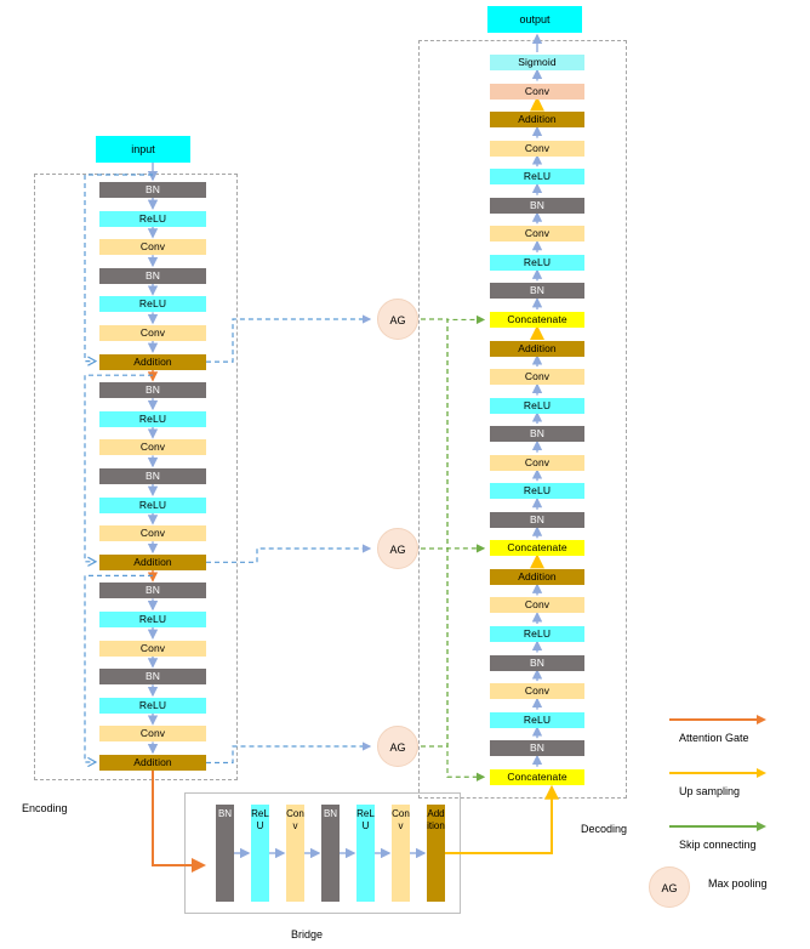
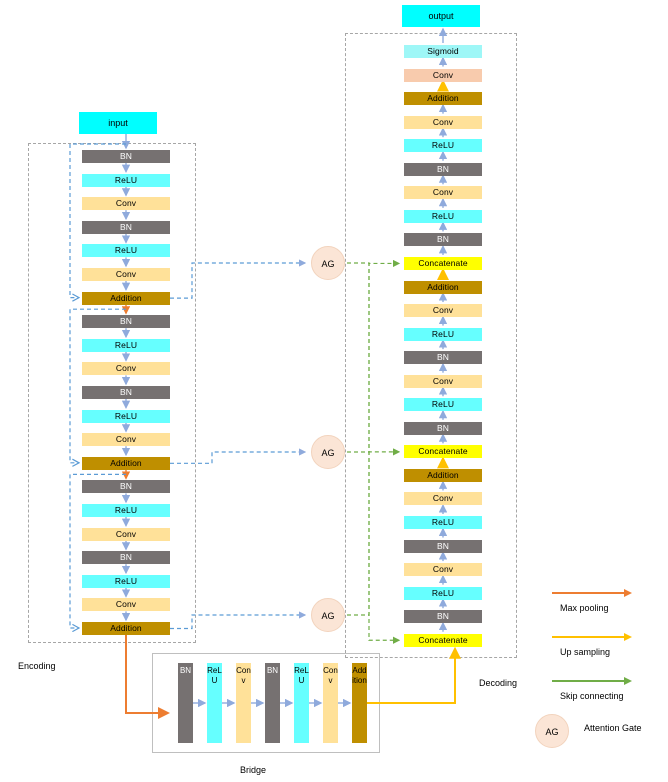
  input
  output
  BN
  ReLU
  Conv
  BN
  ReLU
  Conv
  Addition
  BN
  ReLU
  Conv
  BN
  ReLU
  Conv
  Addition
  BN
  ReLU
  Conv
  BN
  ReLU
  Conv
  Addition
  Sigmoid
  Conv
  Addition
  Conv
  ReLU
  BN
  Conv
  ReLU
  BN
  Concatenate
  Addition
  Conv
  ReLU
  BN
  Conv
  ReLU
  BN
  Concatenate
  Addition
  Conv
  ReLU
  BN
  Conv
  ReLU
  BN
  Concatenate
  BN
  ReLU
  Conv
  BN
  ReLU
  Conv
  Addition
  AG
  AG
  AG
  Encoding
  Decoding
  Bridge
- Attention Gate
+ Max pooling
  Up sampling
  Skip connecting
  AG
- Max pooling
+ Attention Gate
